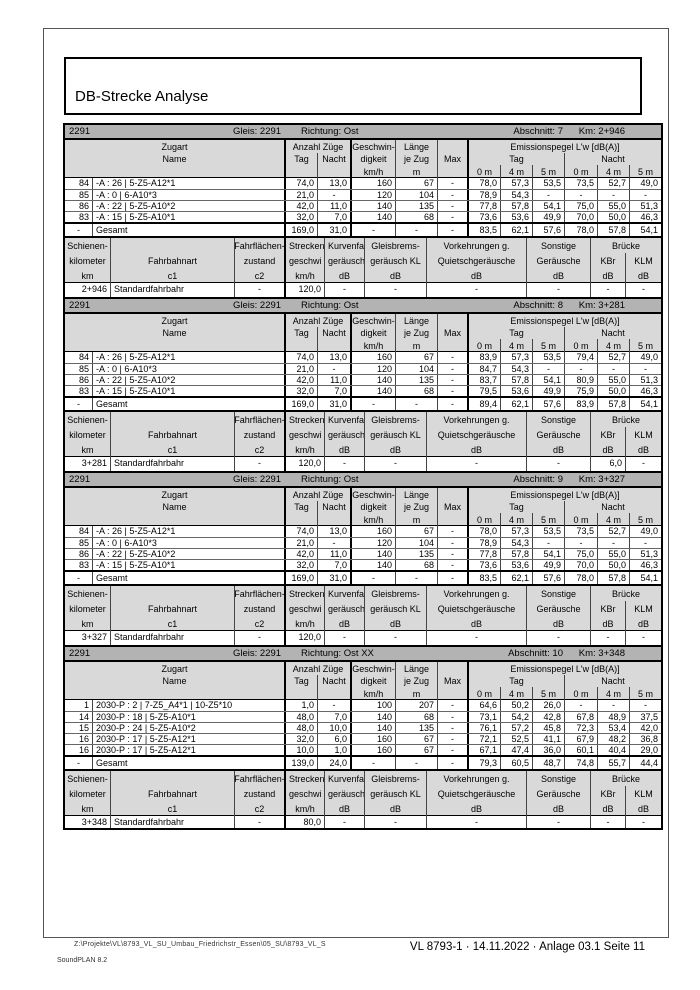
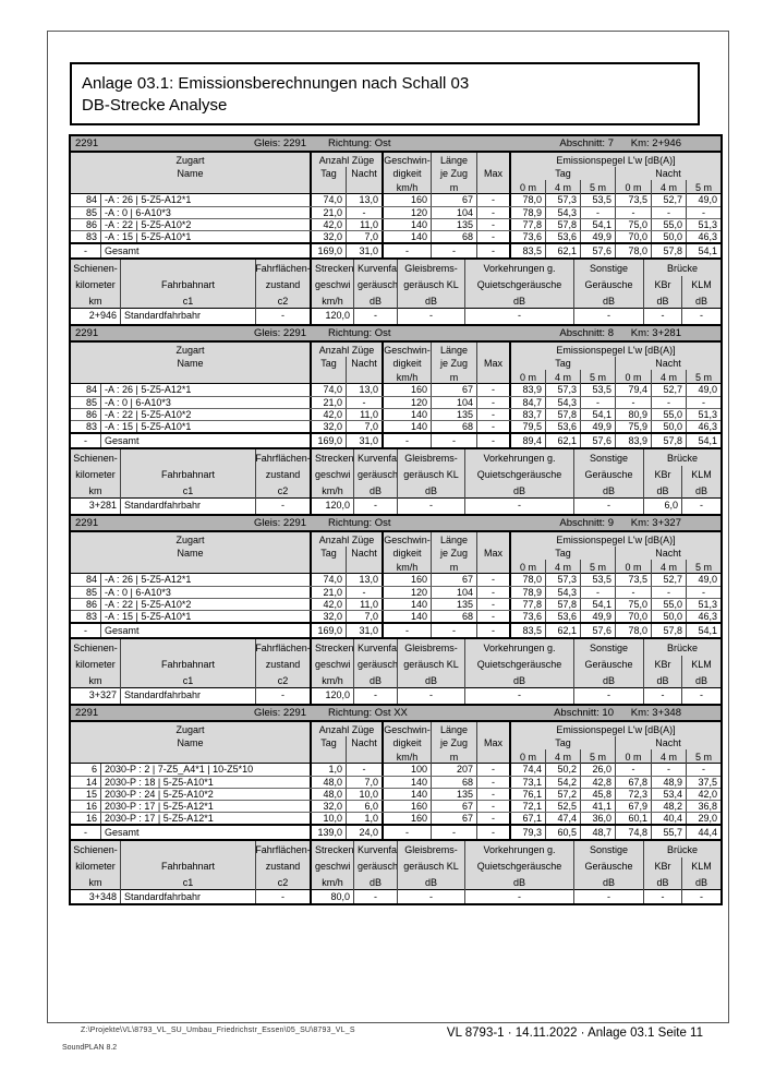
+ Anlage 03.1: Emissionsberechnungen nach Schall 03
  DB-Strecke Analyse
  2291
  Gleis: 2291
  Richtung: Ost
  Abschnitt: 7
  Km: 2+946
  Zugart
  Anzahl Züge
  Geschwin-
  Länge
  Emissionspegel L'w [dB(A)]
  Name
  Tag
  Nacht
  digkeit
  je Zug
  Max
  Tag
  Nacht
  km/h
  m
  0 m
  4 m
  5 m
  0 m
  4 m
  5 m
  84
  -A : 26 | 5-Z5-A12*1
  74,0
  13,0
  160
  67
  -
  78,0
  57,3
  53,5
  73,5
  52,7
  49,0
  85
  -A : 0 | 6-A10*3
  21,0
  -
  120
  104
  -
  78,9
  54,3
  -
  -
  -
  -
  86
  -A : 22 | 5-Z5-A10*2
  42,0
  11,0
  140
  135
  -
  77,8
  57,8
  54,1
  75,0
  55,0
  51,3
  83
  -A : 15 | 5-Z5-A10*1
  32,0
  7,0
  140
  68
  -
  73,6
  53,6
  49,9
  70,0
  50,0
  46,3
  -
  Gesamt
  169,0
  31,0
  -
  -
  -
  83,5
  62,1
  57,6
  78,0
  57,8
  54,1
  Schienen-
  Fahrflächen-
  Strecken
  Kurvenfa
  Gleisbrems-
  Vorkehrungen g.
  Sonstige
  Brücke
  kilometer
  Fahrbahnart
  zustand
  geschwi
  geräusch
  geräusch KL
  Quietschgeräusche
  Geräusche
  KBr
  KLM
  km
  c1
  c2
  km/h
  dB
  dB
  dB
  dB
  dB
  dB
  2+946
  Standardfahrbahr
  -
  120,0
  -
  -
  -
  -
  -
  -
  2291
  Gleis: 2291
  Richtung: Ost
  Abschnitt: 8
  Km: 3+281
  Zugart
  Anzahl Züge
  Geschwin-
  Länge
  Emissionspegel L'w [dB(A)]
  Name
  Tag
  Nacht
  digkeit
  je Zug
  Max
  Tag
  Nacht
  km/h
  m
  0 m
  4 m
  5 m
  0 m
  4 m
  5 m
  84
  -A : 26 | 5-Z5-A12*1
  74,0
  13,0
  160
  67
  -
  83,9
  57,3
  53,5
  79,4
  52,7
  49,0
  85
  -A : 0 | 6-A10*3
  21,0
  -
  120
  104
  -
  84,7
  54,3
  -
  -
  -
  -
  86
  -A : 22 | 5-Z5-A10*2
  42,0
  11,0
  140
  135
  -
  83,7
  57,8
  54,1
  80,9
  55,0
  51,3
  83
  -A : 15 | 5-Z5-A10*1
  32,0
  7,0
  140
  68
  -
  79,5
  53,6
  49,9
  75,9
  50,0
  46,3
  -
  Gesamt
  169,0
  31,0
  -
  -
  -
  89,4
  62,1
  57,6
  83,9
  57,8
  54,1
  Schienen-
  Fahrflächen-
  Strecken
  Kurvenfa
  Gleisbrems-
  Vorkehrungen g.
  Sonstige
  Brücke
  kilometer
  Fahrbahnart
  zustand
  geschwi
  geräusch
  geräusch KL
  Quietschgeräusche
  Geräusche
  KBr
  KLM
  km
  c1
  c2
  km/h
  dB
  dB
  dB
  dB
  dB
  dB
  3+281
  Standardfahrbahr
  -
  120,0
  -
  -
  -
  -
  6,0
  -
  2291
  Gleis: 2291
  Richtung: Ost
  Abschnitt: 9
  Km: 3+327
  Zugart
  Anzahl Züge
  Geschwin-
  Länge
  Emissionspegel L'w [dB(A)]
  Name
  Tag
  Nacht
  digkeit
  je Zug
  Max
  Tag
  Nacht
  km/h
  m
  0 m
  4 m
  5 m
  0 m
  4 m
  5 m
  84
  -A : 26 | 5-Z5-A12*1
  74,0
  13,0
  160
  67
  -
  78,0
  57,3
  53,5
  73,5
  52,7
  49,0
  85
  -A : 0 | 6-A10*3
  21,0
  -
  120
  104
  -
  78,9
  54,3
  -
  -
  -
  -
  86
  -A : 22 | 5-Z5-A10*2
  42,0
  11,0
  140
  135
  -
  77,8
  57,8
  54,1
  75,0
  55,0
  51,3
  83
  -A : 15 | 5-Z5-A10*1
  32,0
  7,0
  140
  68
  -
  73,6
  53,6
  49,9
  70,0
  50,0
  46,3
  -
  Gesamt
  169,0
  31,0
  -
  -
  -
  83,5
  62,1
  57,6
  78,0
  57,8
  54,1
  Schienen-
  Fahrflächen-
  Strecken
  Kurvenfa
  Gleisbrems-
  Vorkehrungen g.
  Sonstige
  Brücke
  kilometer
  Fahrbahnart
  zustand
  geschwi
  geräusch
  geräusch KL
  Quietschgeräusche
  Geräusche
  KBr
  KLM
  km
  c1
  c2
  km/h
  dB
  dB
  dB
  dB
  dB
  dB
  3+327
  Standardfahrbahr
  -
  120,0
  -
  -
  -
  -
  -
  -
  2291
  Gleis: 2291
  Richtung: Ost XX
  Abschnitt: 10
  Km: 3+348
  Zugart
  Anzahl Züge
  Geschwin-
  Länge
  Emissionspegel L'w [dB(A)]
  Name
  Tag
  Nacht
  digkeit
  je Zug
  Max
  Tag
  Nacht
  km/h
  m
  0 m
  4 m
  5 m
  0 m
  4 m
  5 m
- 1
+ 6
  2030-P : 2 | 7-Z5_A4*1 | 10-Z5*10
  1,0
  -
  100
  207
  -
- 64,6
+ 74,4
  50,2
  26,0
  -
  -
  -
  14
  2030-P : 18 | 5-Z5-A10*1
  48,0
  7,0
  140
  68
  -
  73,1
  54,2
  42,8
  67,8
  48,9
  37,5
  15
  2030-P : 24 | 5-Z5-A10*2
  48,0
  10,0
  140
  135
  -
  76,1
  57,2
  45,8
  72,3
  53,4
  42,0
  16
  2030-P : 17 | 5-Z5-A12*1
  32,0
  6,0
  160
  67
  -
  72,1
  52,5
  41,1
  67,9
  48,2
  36,8
  16
  2030-P : 17 | 5-Z5-A12*1
  10,0
  1,0
  160
  67
  -
  67,1
  47,4
  36,0
  60,1
  40,4
  29,0
  -
  Gesamt
  139,0
  24,0
  -
  -
  -
  79,3
  60,5
  48,7
  74,8
  55,7
  44,4
  Schienen-
  Fahrflächen-
  Strecken
  Kurvenfa
  Gleisbrems-
  Vorkehrungen g.
  Sonstige
  Brücke
  kilometer
  Fahrbahnart
  zustand
  geschwi
  geräusch
  geräusch KL
  Quietschgeräusche
  Geräusche
  KBr
  KLM
  km
  c1
  c2
  km/h
  dB
  dB
  dB
  dB
  dB
  dB
  3+348
  Standardfahrbahr
  -
  80,0
  -
  -
  -
  -
  -
  -
  VL 8793-1 · 14.11.2022 · Anlage 03.1 Seite 11
